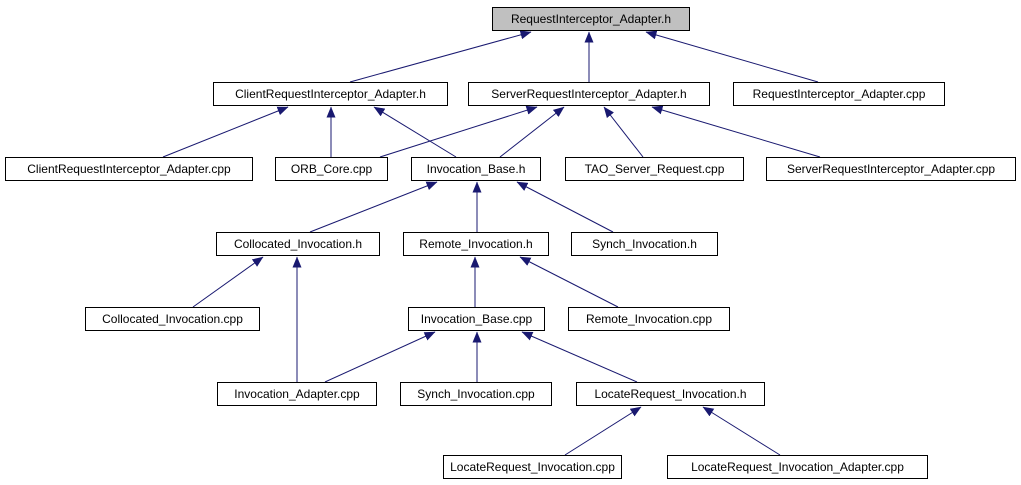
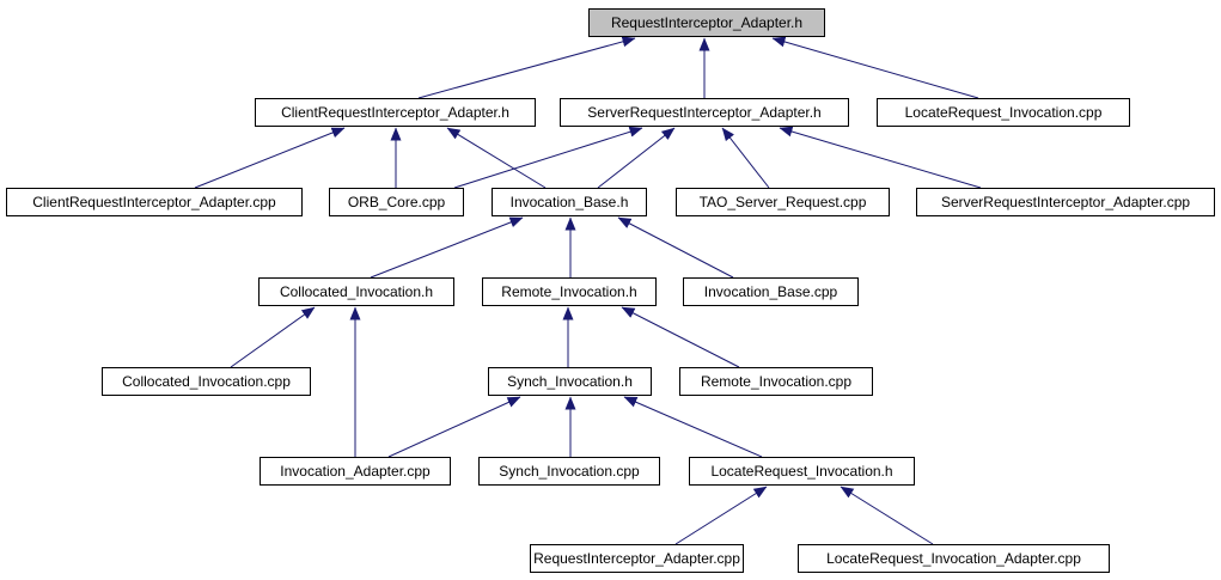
  RequestInterceptor_Adapter.h
  ClientRequestInterceptor_Adapter.h
  ServerRequestInterceptor_Adapter.h
- RequestInterceptor_Adapter.cpp
+ LocateRequest_Invocation.cpp
  ClientRequestInterceptor_Adapter.cpp
  ORB_Core.cpp
  Invocation_Base.h
  TAO_Server_Request.cpp
  ServerRequestInterceptor_Adapter.cpp
  Collocated_Invocation.h
  Remote_Invocation.h
- Synch_Invocation.h
+ Invocation_Base.cpp
  Collocated_Invocation.cpp
- Invocation_Base.cpp
+ Synch_Invocation.h
  Remote_Invocation.cpp
  Invocation_Adapter.cpp
  Synch_Invocation.cpp
  LocateRequest_Invocation.h
- LocateRequest_Invocation.cpp
+ RequestInterceptor_Adapter.cpp
  LocateRequest_Invocation_Adapter.cpp
